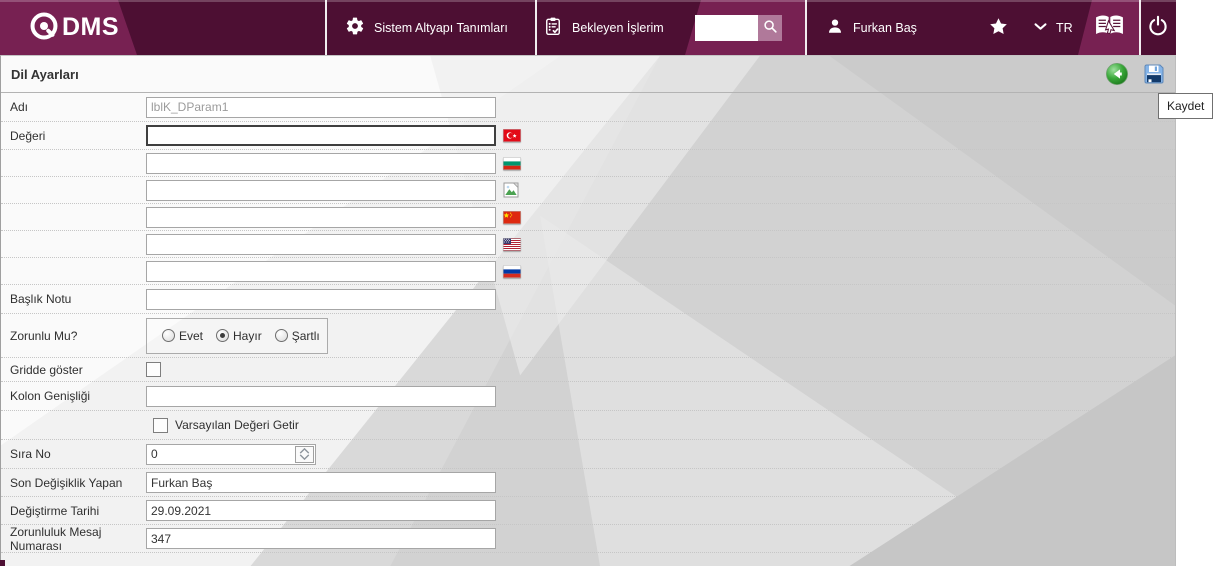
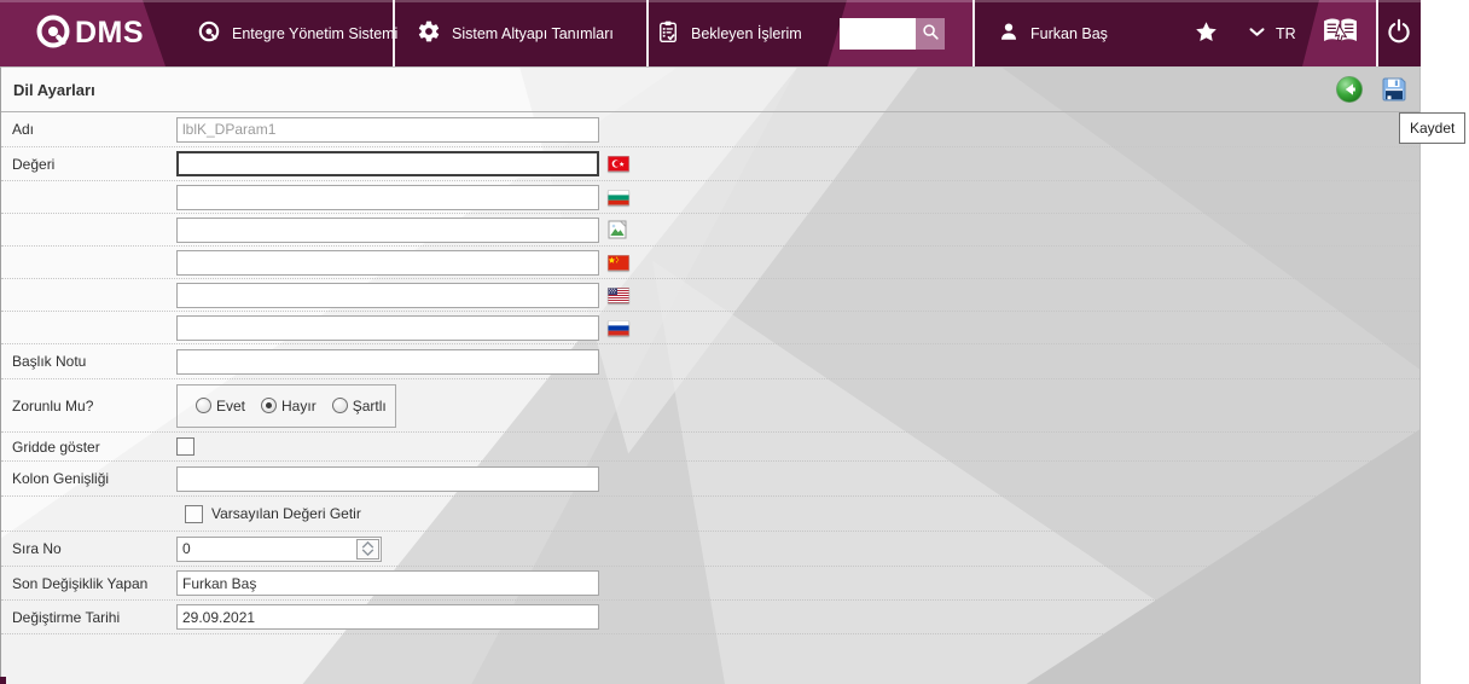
  DMS
+ Entegre Yönetim Sistemi
  Sistem Altyapı Tanımları
  Bekleyen İşlerim
  Furkan Baş
  TR
  Dil Ayarları
  Adı
  lblK_DParam1
  Değeri
  Başlık Notu
  Zorunlu Mu?
  Evet
  Hayır
  Şartlı
  Gridde göster
  Kolon Genişliği
  Varsayılan Değeri Getir
  Sıra No
  0
  Son Değişiklik Yapan
  Furkan Baş
  Değiştirme Tarihi
  29.09.2021
- Zorunluluk Mesaj Numarası
- 347
  Kaydet
